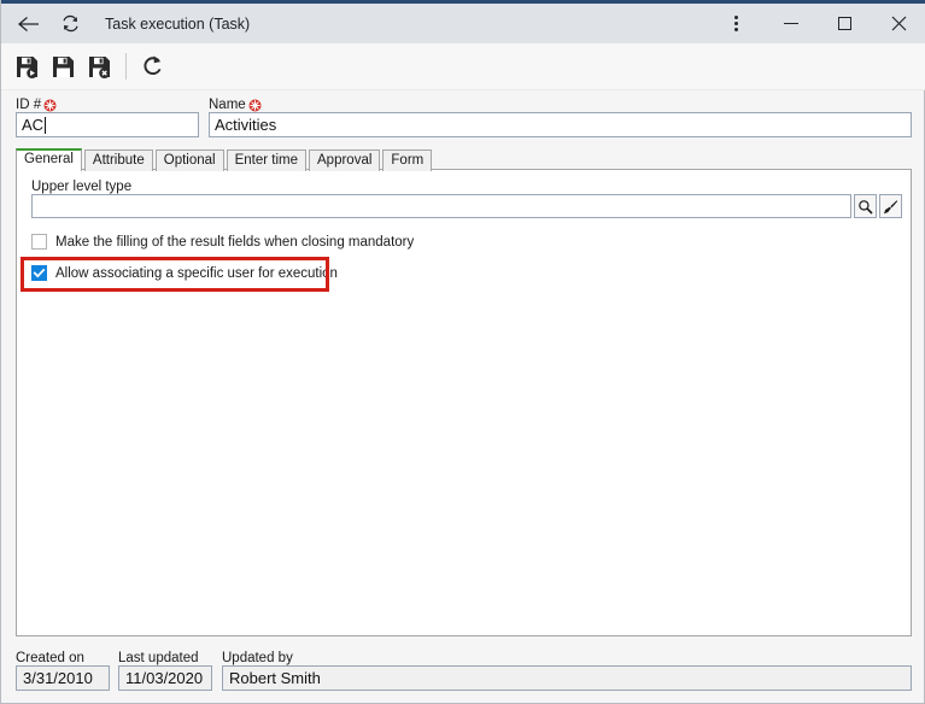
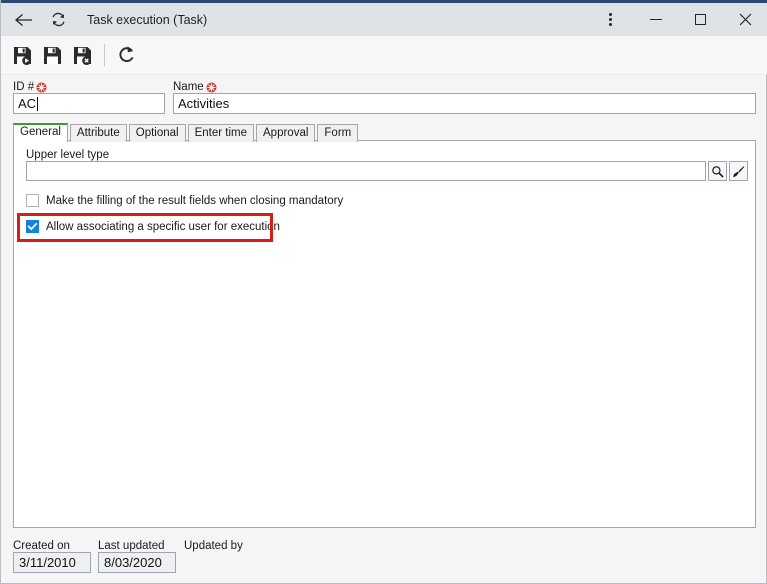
  Task execution (Task)
  ID #
  AC
  Name
  Activities
  General
  Attribute
  Optional
  Enter time
  Approval
  Form
  Upper level type
  Make the filling of the result fields when closing mandatory
  Allow associating a specific user for execution
  Created on
- 3/31/2010
+ 3/11/2010
  Last updated
- 11/03/2020
+ 8/03/2020
  Updated by
- Robert Smith
